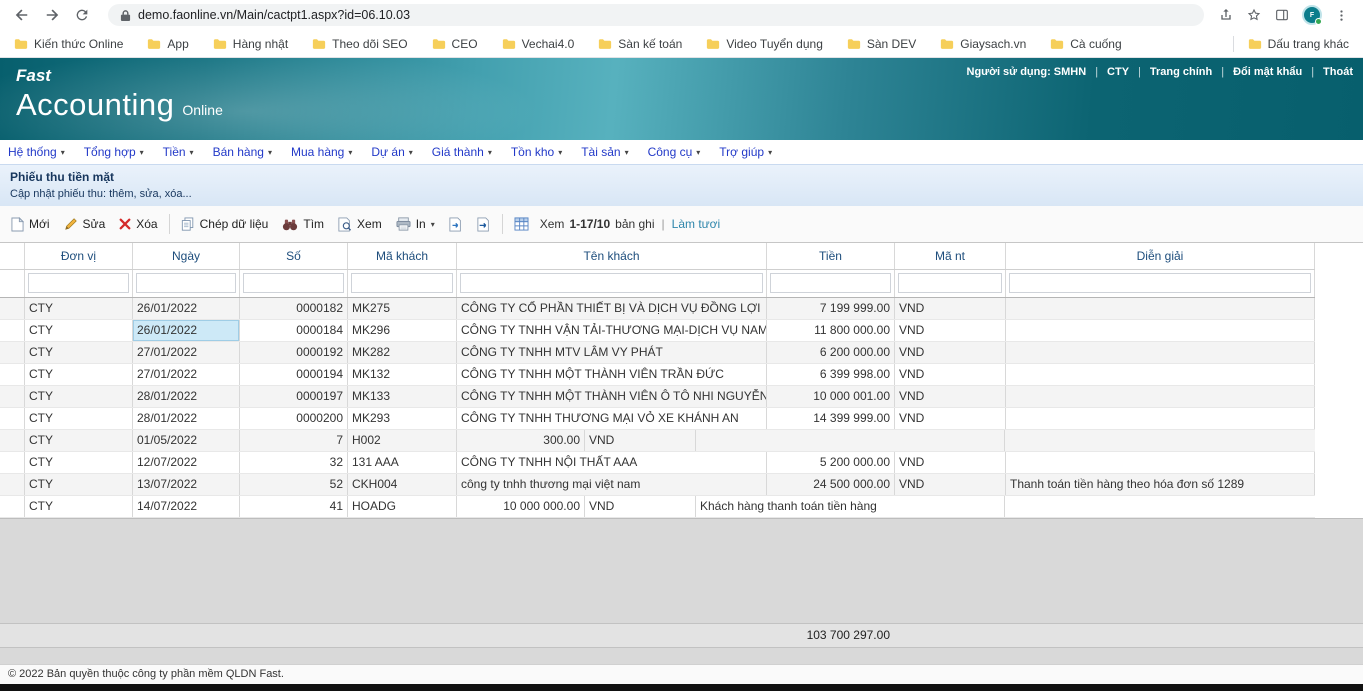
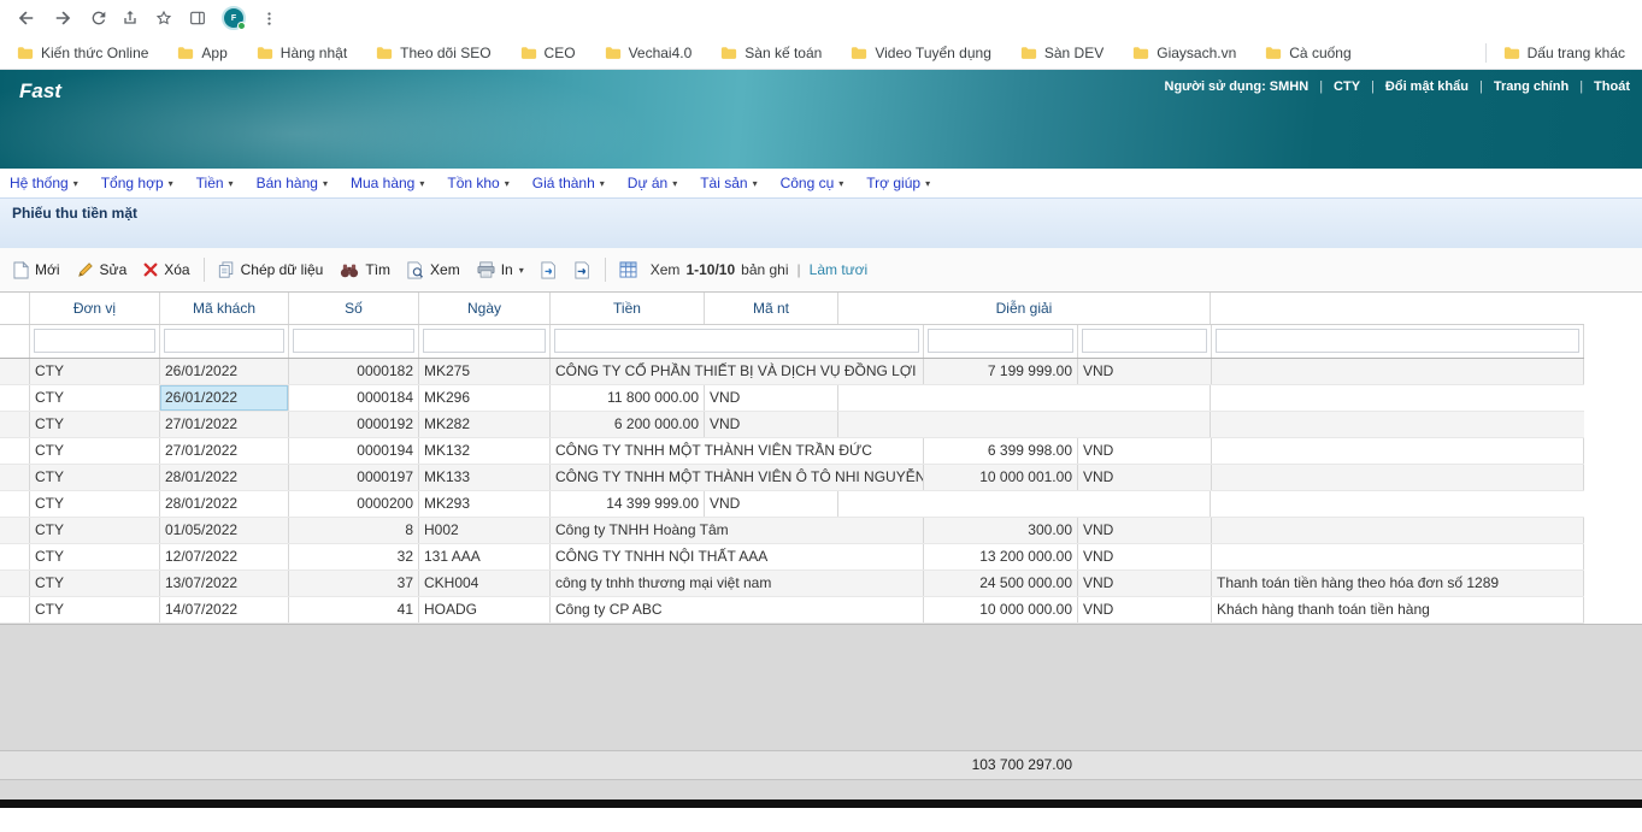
- demo.faonline.vn/Main/cactpt1.aspx?id=06.10.03
  Kiến thức Online
  App
  Hàng nhật
  Theo dõi SEO
  CEO
  Vechai4.0
  Sàn kế toán
  Video Tuyển dụng
  Sàn DEV
  Giaysach.vn
  Cà cuống
  Dấu trang khác
  Fast
- Accounting
- Online
  Người sử dụng: SMHN
  |
  CTY
  |
- Trang chính
+ Đổi mật khẩu
  |
- Đổi mật khẩu
+ Trang chính
  |
  Thoát
  Hệ thống
  ▾
  Tổng hợp
  ▾
  Tiền
  ▾
  Bán hàng
  ▾
  Mua hàng
  ▾
- Dự án
+ Tồn kho
  ▾
  Giá thành
  ▾
- Tồn kho
+ Dự án
  ▾
  Tài sản
  ▾
  Công cụ
  ▾
  Trợ giúp
  ▾
  Phiếu thu tiền mặt
- Cập nhật phiếu thu: thêm, sửa, xóa...
  Mới
  Sửa
  Xóa
  Chép dữ liệu
  Tìm
  Xem
  In
  ▾
  Xem
- 1-17/10
+ 1-10/10
  bản ghi
  |
  Làm tươi
  Đơn vị
- Ngày
+ Mã khách
  Số
- Mã khách
+ Ngày
- Tên khách
  Tiền
  Mã nt
  Diễn giải
  CTY
  26/01/2022
  0000182
  MK275
  CÔNG TY CỔ PHẦN THIẾT BỊ VÀ DỊCH VỤ ĐỒNG LỢI
  7 199 999.00
  VND
  CTY
  26/01/2022
  0000184
  MK296
- CÔNG TY TNHH VẬN TẢI-THƯƠNG MẠI-DỊCH VỤ NAM
  11 800 000.00
  VND
  CTY
  27/01/2022
  0000192
  MK282
- CÔNG TY TNHH MTV LÂM VY PHÁT
  6 200 000.00
  VND
  CTY
  27/01/2022
  0000194
  MK132
  CÔNG TY TNHH MỘT THÀNH VIÊN TRẦN ĐỨC
  6 399 998.00
  VND
  CTY
  28/01/2022
  0000197
  MK133
  CÔNG TY TNHH MỘT THÀNH VIÊN Ô TÔ NHI NGUYỄN
  10 000 001.00
  VND
  CTY
  28/01/2022
  0000200
  MK293
- CÔNG TY TNHH THƯƠNG MẠI VỎ XE KHÁNH AN
  14 399 999.00
  VND
  CTY
  01/05/2022
- 7
+ 8
  H002
+ Công ty TNHH Hoàng Tâm
  300.00
  VND
  CTY
  12/07/2022
  32
  131 AAA
  CÔNG TY TNHH NỘI THẤT AAA
- 5 200 000.00
+ 13 200 000.00
  VND
  CTY
  13/07/2022
- 52
+ 37
  CKH004
  công ty tnhh thương mại việt nam
  24 500 000.00
  VND
  Thanh toán tiền hàng theo hóa đơn số 1289
  CTY
  14/07/2022
  41
  HOADG
+ Công ty CP ABC
  10 000 000.00
  VND
  Khách hàng thanh toán tiền hàng
  103 700 297.00
- © 2022 Bản quyền thuộc công ty phần mềm QLDN Fast.
